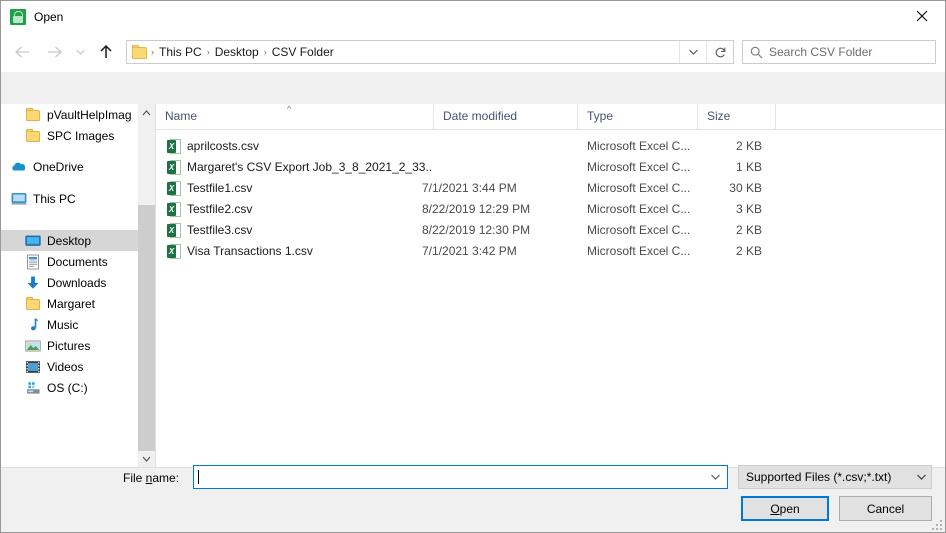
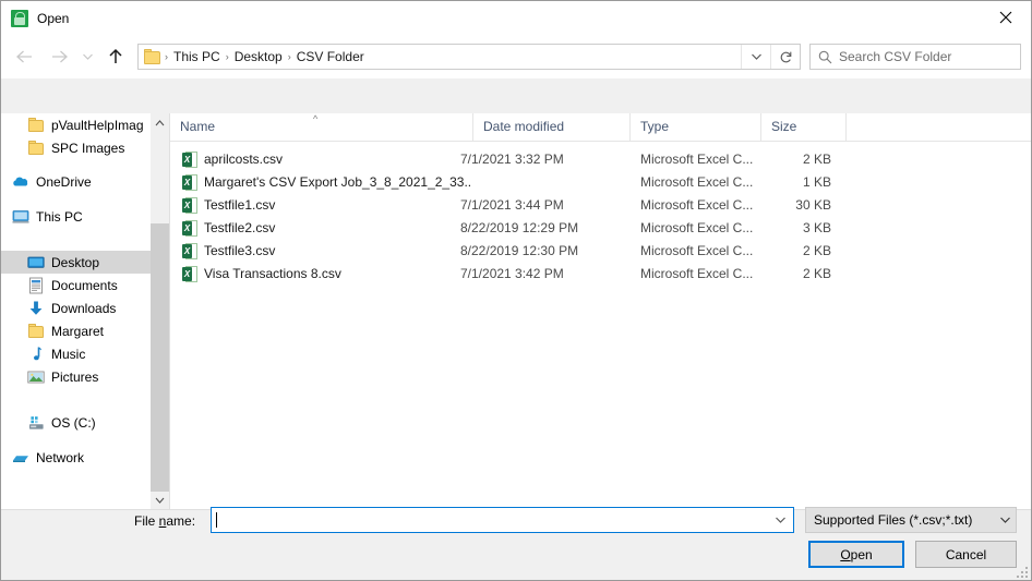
  Open
  ›
  This PC
  ›
  Desktop
  ›
  CSV Folder
  Search CSV Folder
  pVaultHelpImag
  SPC Images
  OneDrive
  This PC
  Desktop
  Documents
  Downloads
  Margaret
  Music
  Pictures
- Videos
  OS (C:)
+ Network
  ^
  Name
  Date modified
  Type
  Size
  X
  aprilcosts.csv
+ 7/1/2021 3:32 PM
  Microsoft Excel C...
  2 KB
  X
  Margaret's CSV Export Job_3_8_2021_2_33..
  Microsoft Excel C...
  1 KB
  X
  Testfile1.csv
  7/1/2021 3:44 PM
  Microsoft Excel C...
  30 KB
  X
  Testfile2.csv
  8/22/2019 12:29 PM
  Microsoft Excel C...
  3 KB
  X
  Testfile3.csv
  8/22/2019 12:30 PM
  Microsoft Excel C...
  2 KB
  X
- Visa Transactions 1.csv
+ Visa Transactions 8.csv
  7/1/2021 3:42 PM
  Microsoft Excel C...
  2 KB
  File name:
  Supported Files (*.csv;*.txt)
  Open
  Cancel
